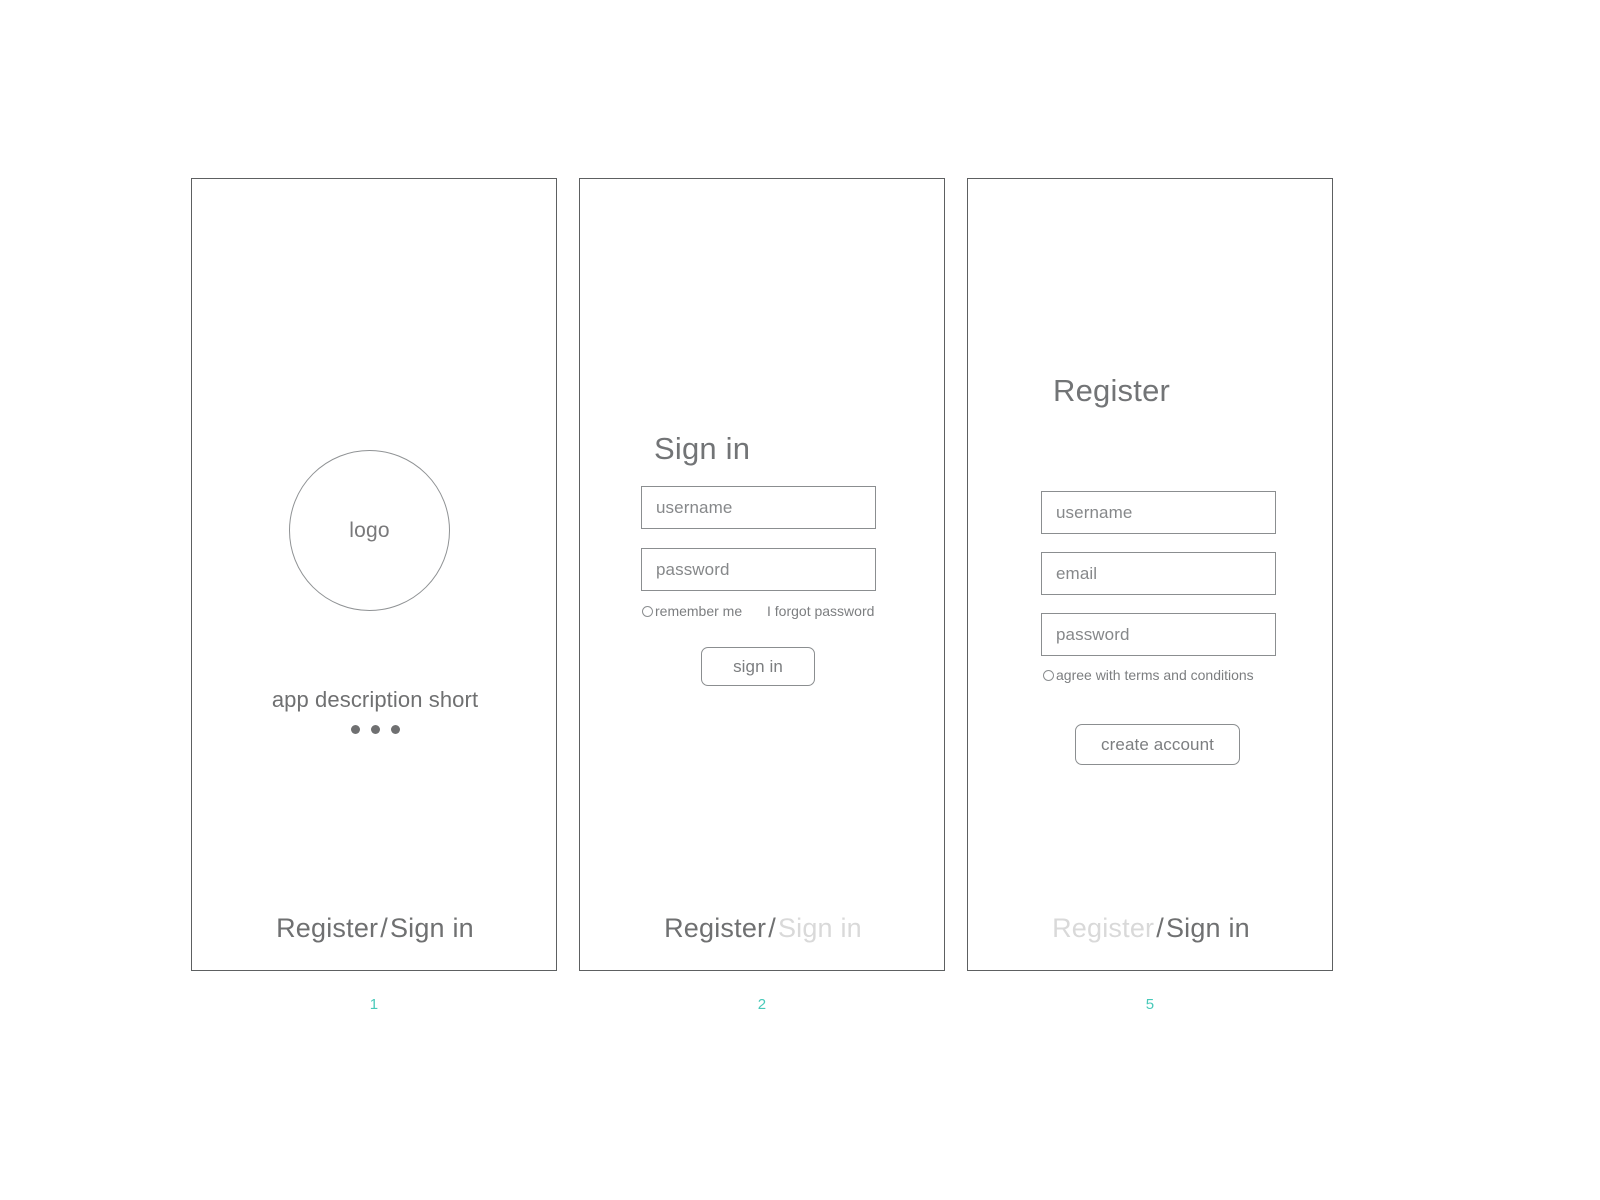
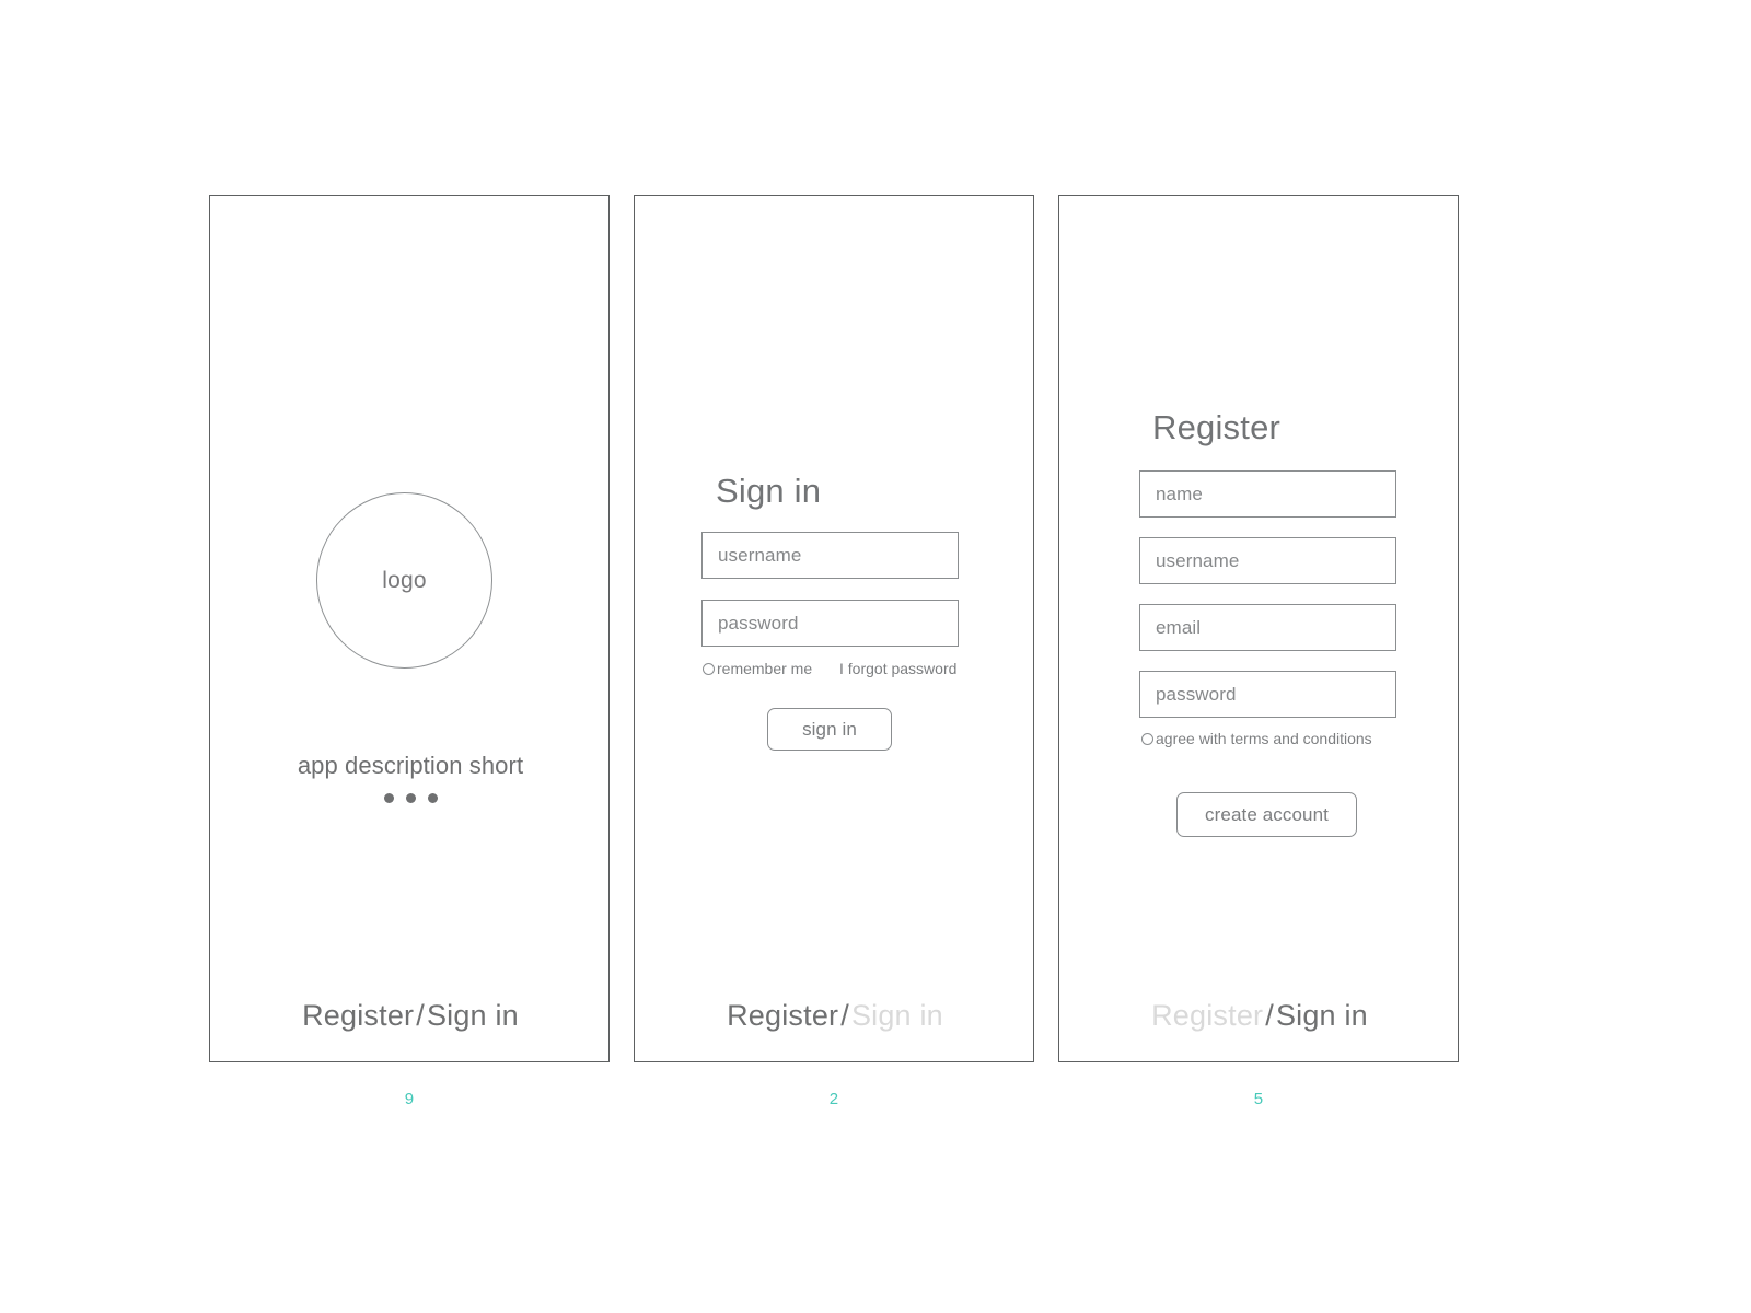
  logo
  app description short
  Register/Sign in
- 1
+ 9
  Sign in
  username
  password
  remember me
  I forgot password
  sign in
  Register/Sign in
  2
  Register
+ name
  username
  email
  password
  agree with terms and conditions
  create account
  Register/Sign in
  5
